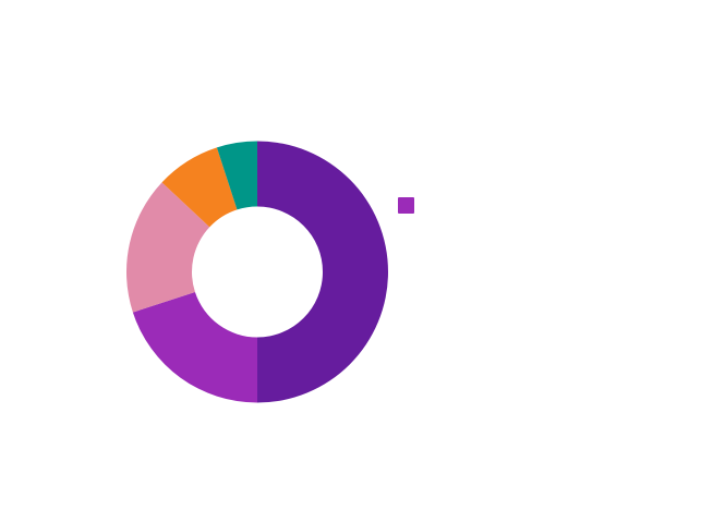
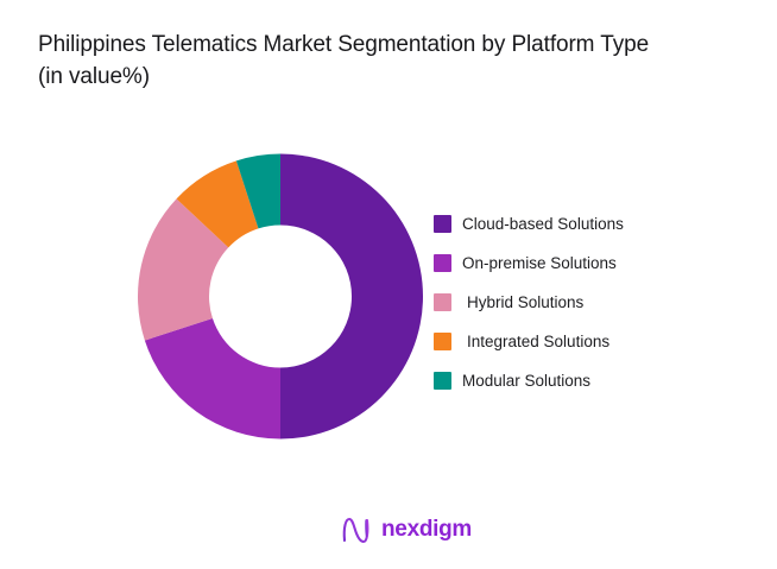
+ Philippines Telematics Market Segmentation by Platform Type
+ (in value%)
+ Cloud-based Solutions
+ On-premise Solutions
+ Hybrid Solutions
+ Integrated Solutions
+ Modular Solutions
+ nexdigm
